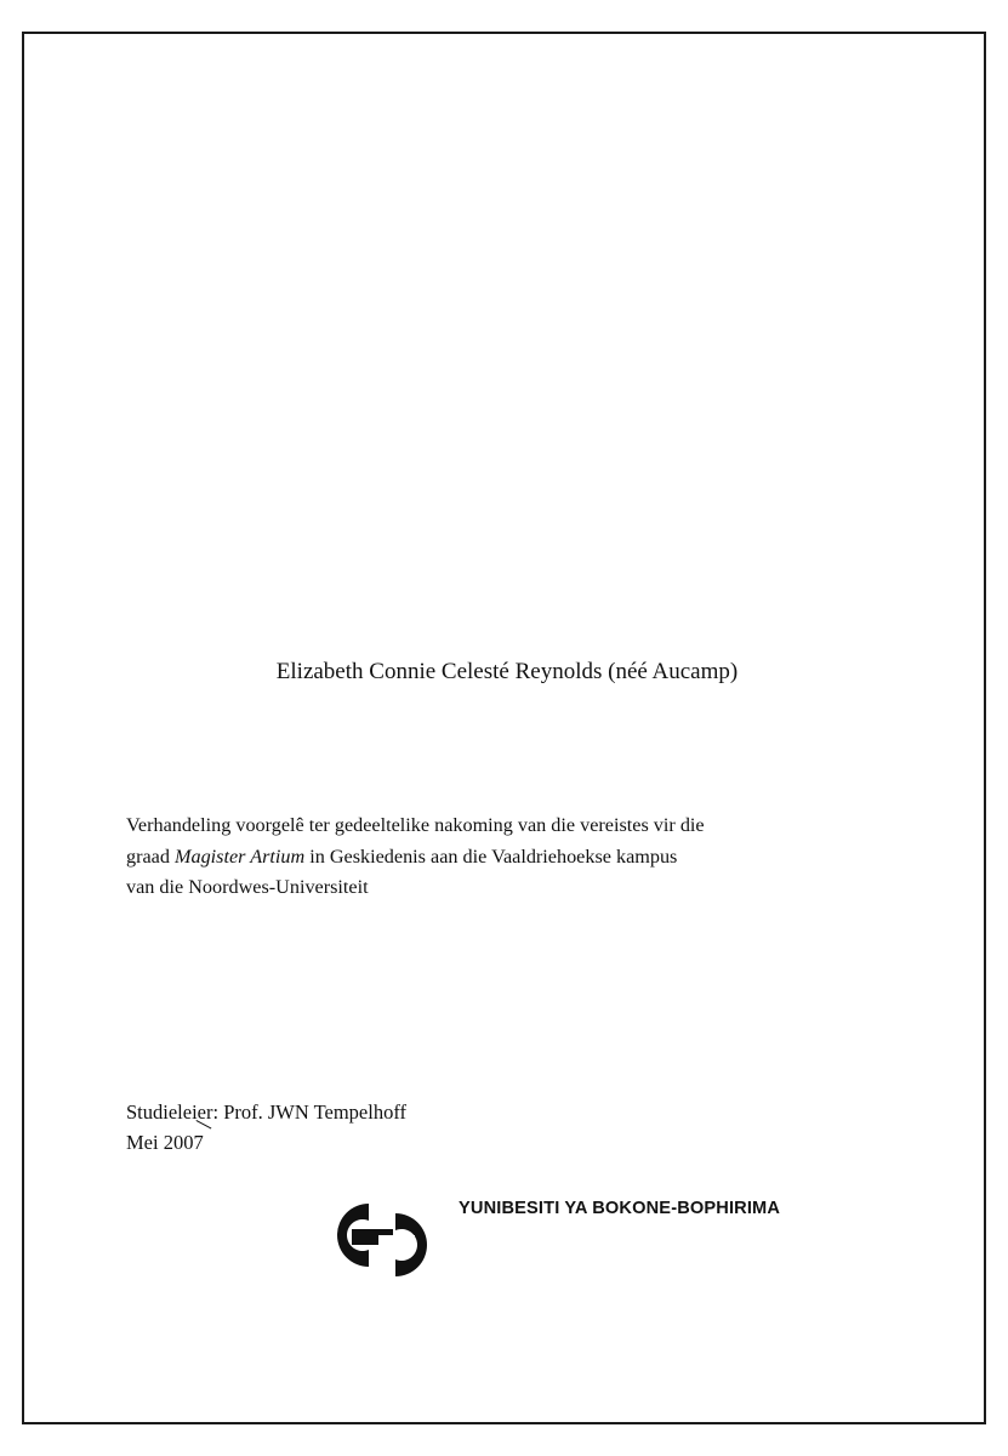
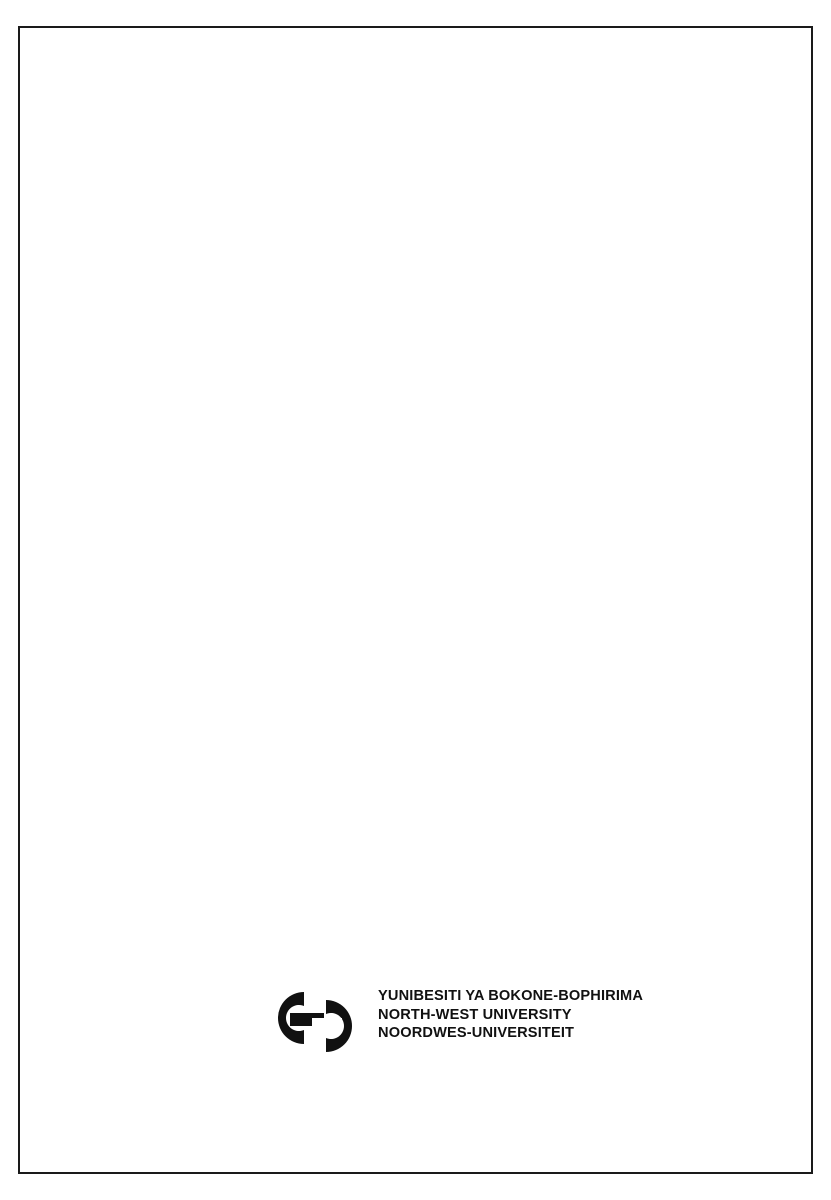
- Elizabeth Connie Celesté Reynolds (néé Aucamp)
- Verhandeling voorgelê ter gedeeltelike nakoming van die vereistes vir die
- graad Magister Artium in Geskiedenis aan die Vaaldriehoekse kampus
- van die Noordwes-Universiteit
- Studieleier: Prof. JWN Tempelhoff
- Mei 2007
  YUNIBESITI YA BOKONE-BOPHIRIMA
+ NORTH-WEST UNIVERSITY
+ NOORDWES-UNIVERSITEIT
